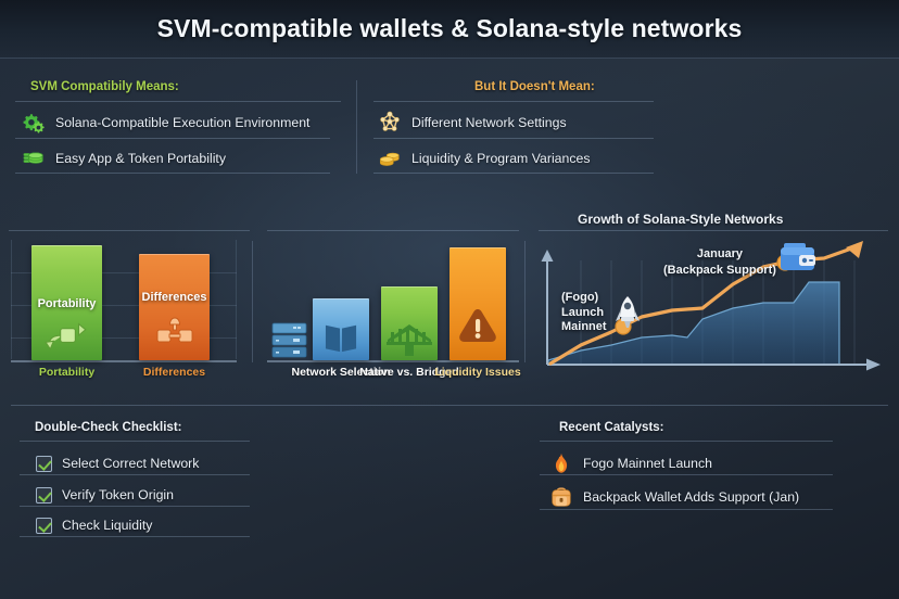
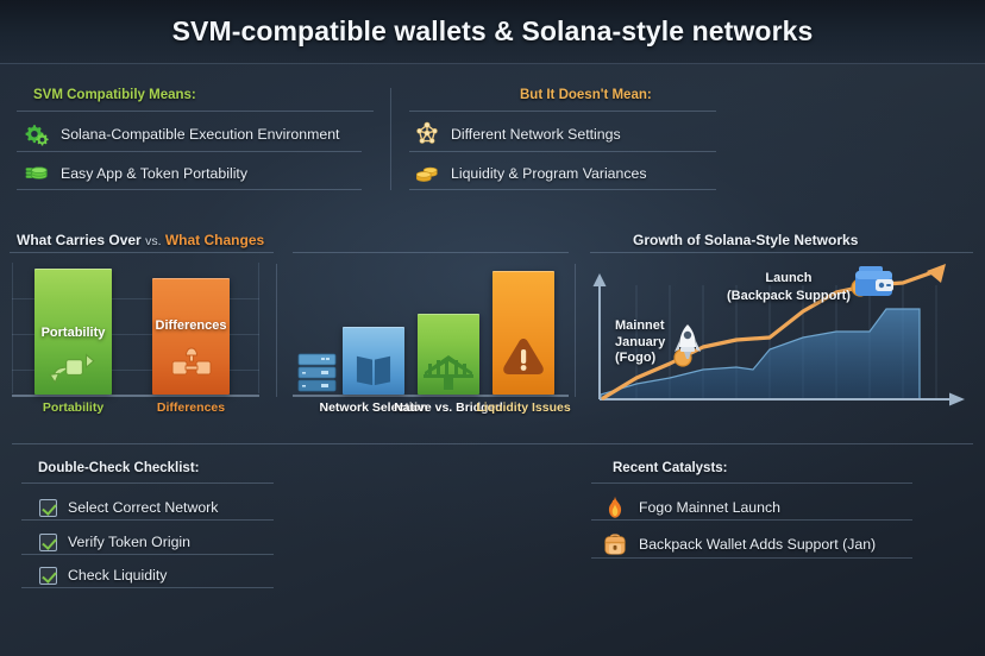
  SVM-compatible wallets & Solana-style networks
  SVM Compatibily Means:
  Solana-Compatible Execution Environment
  Easy App & Token Portability
  But It Doesn't Mean:
  Different Network Settings
  Liquidity & Program Variances
+ What Carries Over vs. What Changes
  Portability
  Portability
  Differences
  Differences
  Network Selection
  Native vs. Bridged
  Liquidity Issues
  Growth of Solana-Style Networks
- (Fogo)
+ Mainnet
- Launch
+ January
- Mainnet
+ (Fogo)
- January
+ Launch
  (Backpack Support)
  Double-Check Checklist:
  Select Correct Network
  Verify Token Origin
  Check Liquidity
  Recent Catalysts:
  Fogo Mainnet Launch
  Backpack Wallet Adds Support (Jan)
